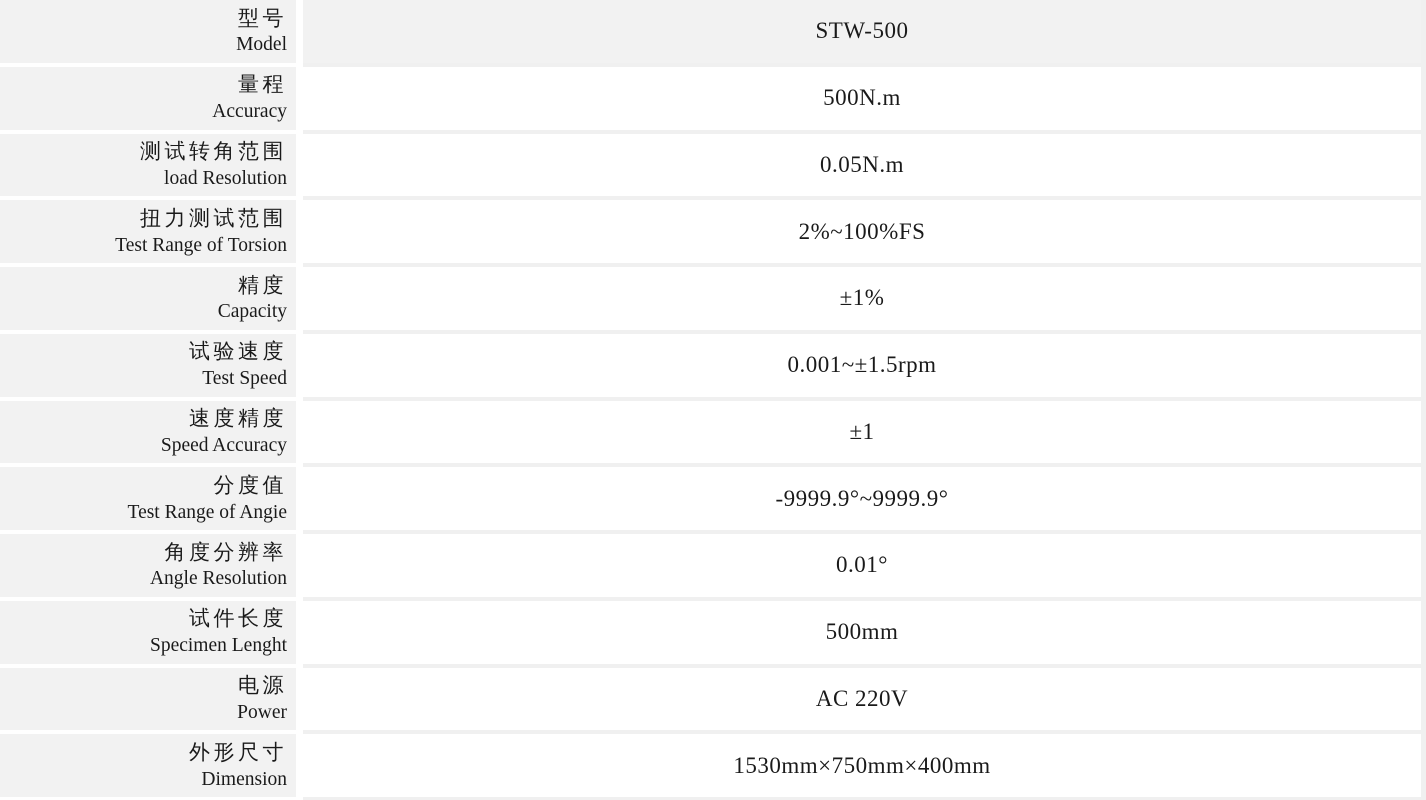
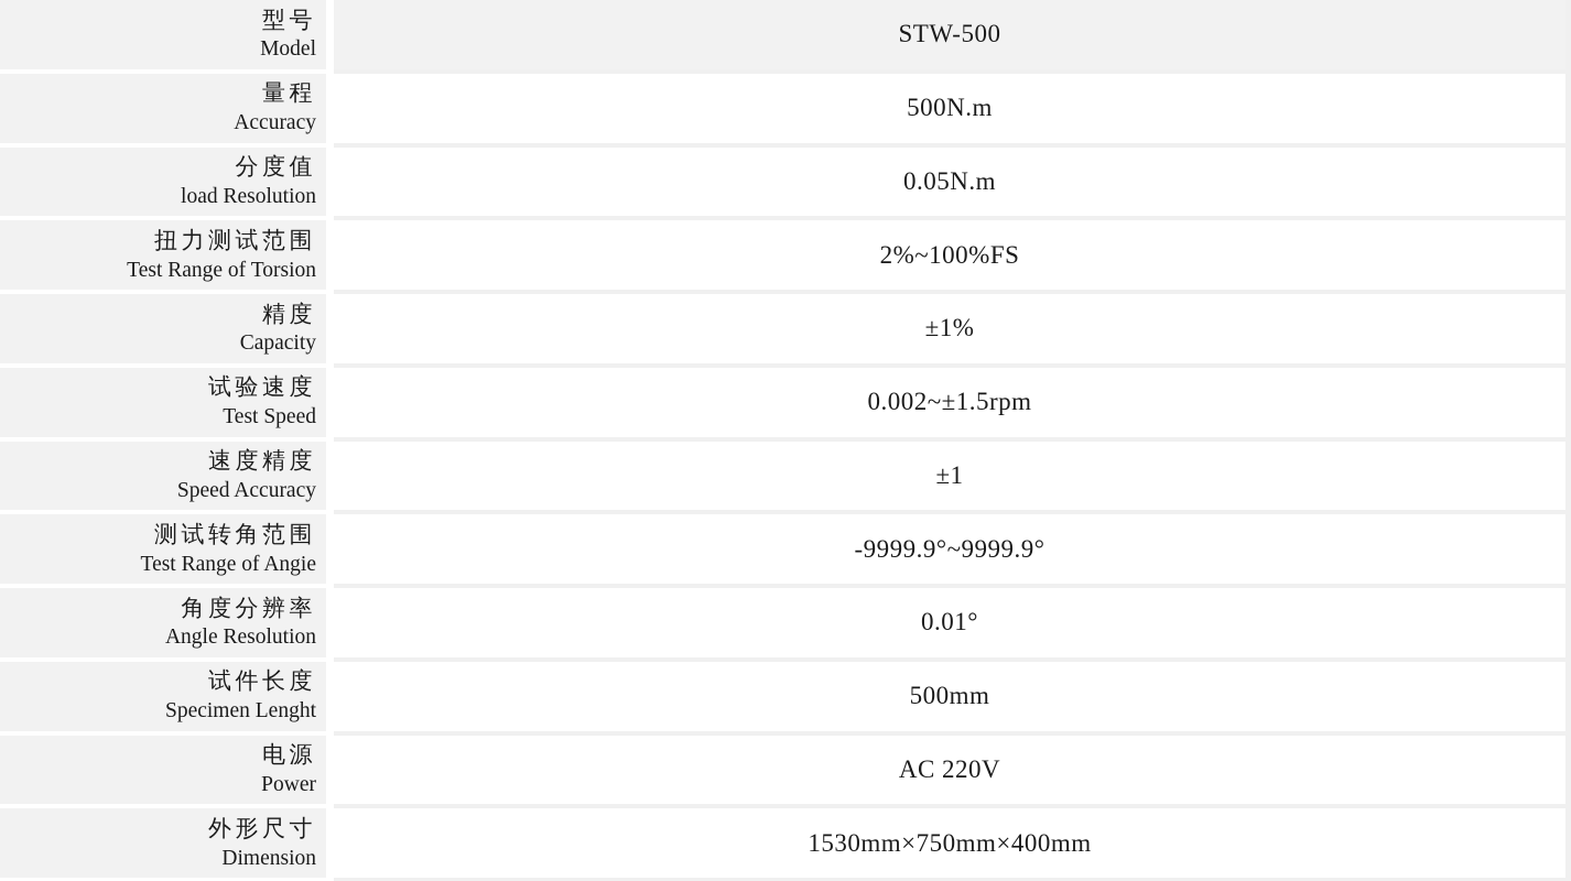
  型号
  Model
  量程
  Accuracy
- 测试转角范围
+ 分度值
  load Resolution
  扭力测试范围
  Test Range of Torsion
  精度
  Capacity
  试验速度
  Test Speed
  速度精度
  Speed Accuracy
- 分度值
+ 测试转角范围
  Test Range of Angie
  角度分辨率
  Angle Resolution
  试件长度
  Specimen Lenght
  电源
  Power
  外形尺寸
  Dimension
  STW-500
  500N.m
  0.05N.m
  2%~100%FS
  ±1%
- 0.001~±1.5rpm
+ 0.002~±1.5rpm
  ±1
  -9999.9°~9999.9°
  0.01°
  500mm
  AC 220V
  1530mm×750mm×400mm
